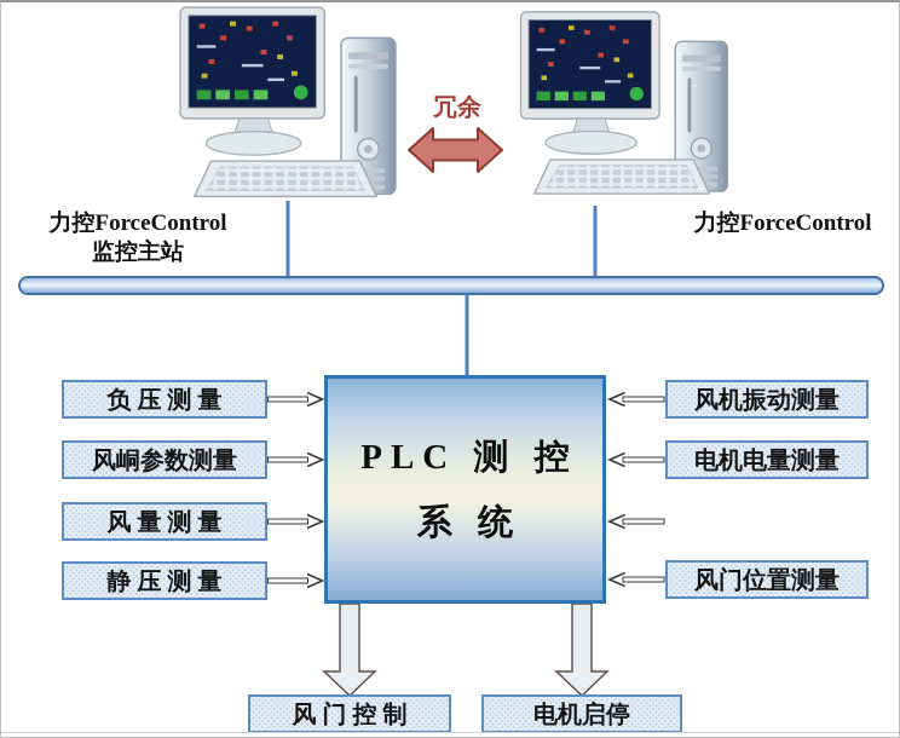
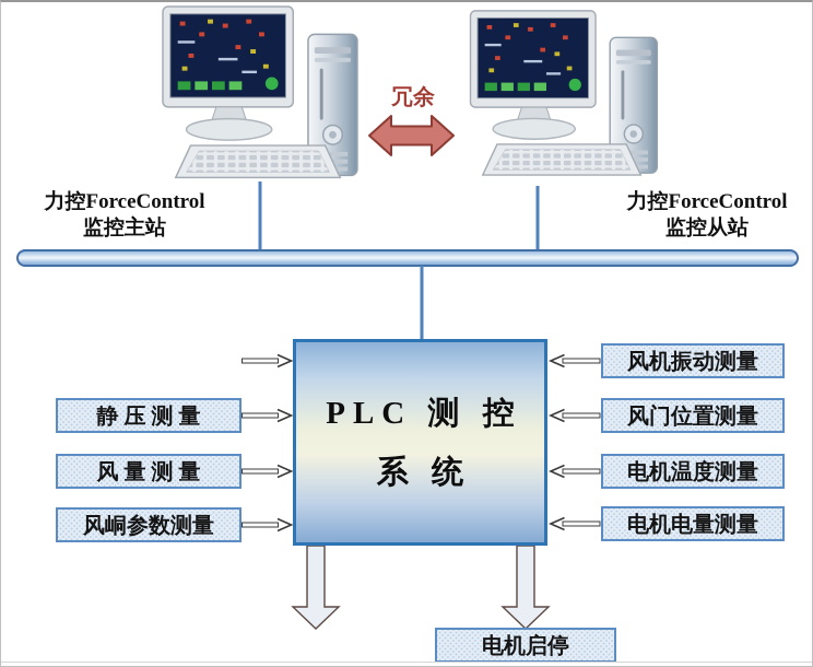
  力控ForceControl
  监控主站
  力控ForceControl
+ 监控从站
  冗余
  PLC 测 控
  系 统
- 负 压 测 量
- 风峒参数测量
+ 静 压 测 量
  风 量 测 量
- 静 压 测 量
+ 风峒参数测量
  风机振动测量
- 电机电量测量
+ 风门位置测量
+ 电机温度测量
- 风门位置测量
+ 电机电量测量
- 风 门 控 制
  电机启停
